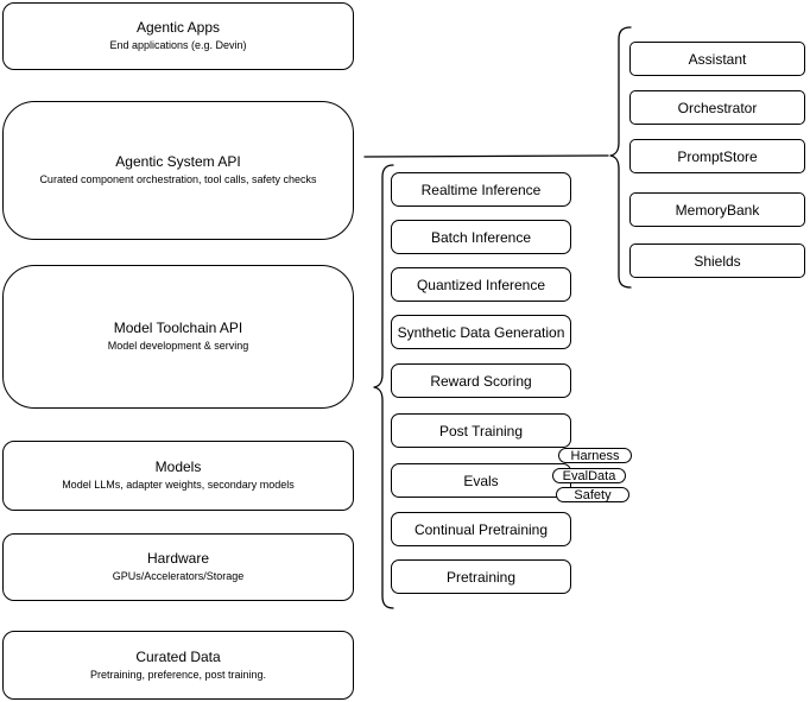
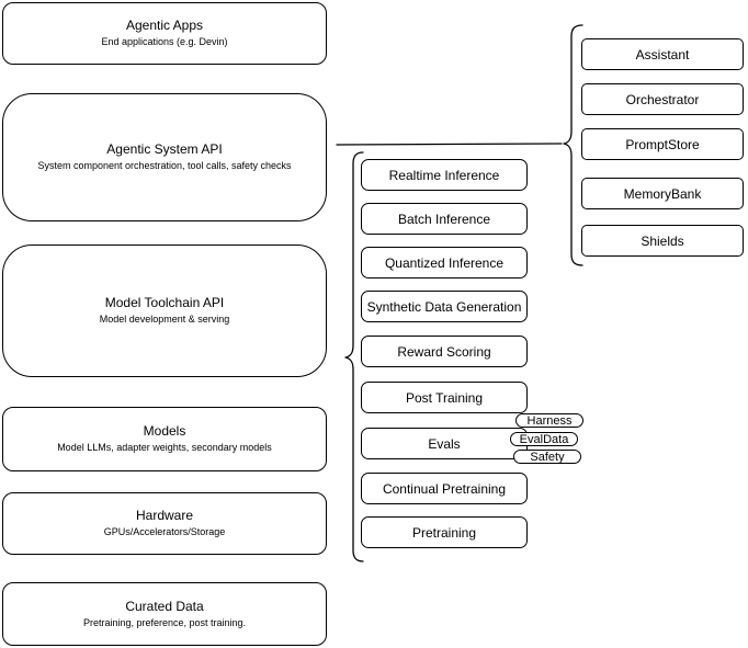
  Agentic Apps
  End applications (e.g. Devin)
  Agentic System API
- Curated component orchestration, tool calls, safety checks
+ System component orchestration, tool calls, safety checks
  Model Toolchain API
  Model development & serving
  Models
  Model LLMs, adapter weights, secondary models
  Hardware
  GPUs/Accelerators/Storage
  Curated Data
  Pretraining, preference, post training.
  Realtime Inference
  Batch Inference
  Quantized Inference
  Synthetic Data Generation
  Reward Scoring
  Post Training
  Evals
  Continual Pretraining
  Pretraining
  Harness
  EvalData
  Safety
  Assistant
  Orchestrator
  PromptStore
  MemoryBank
  Shields
